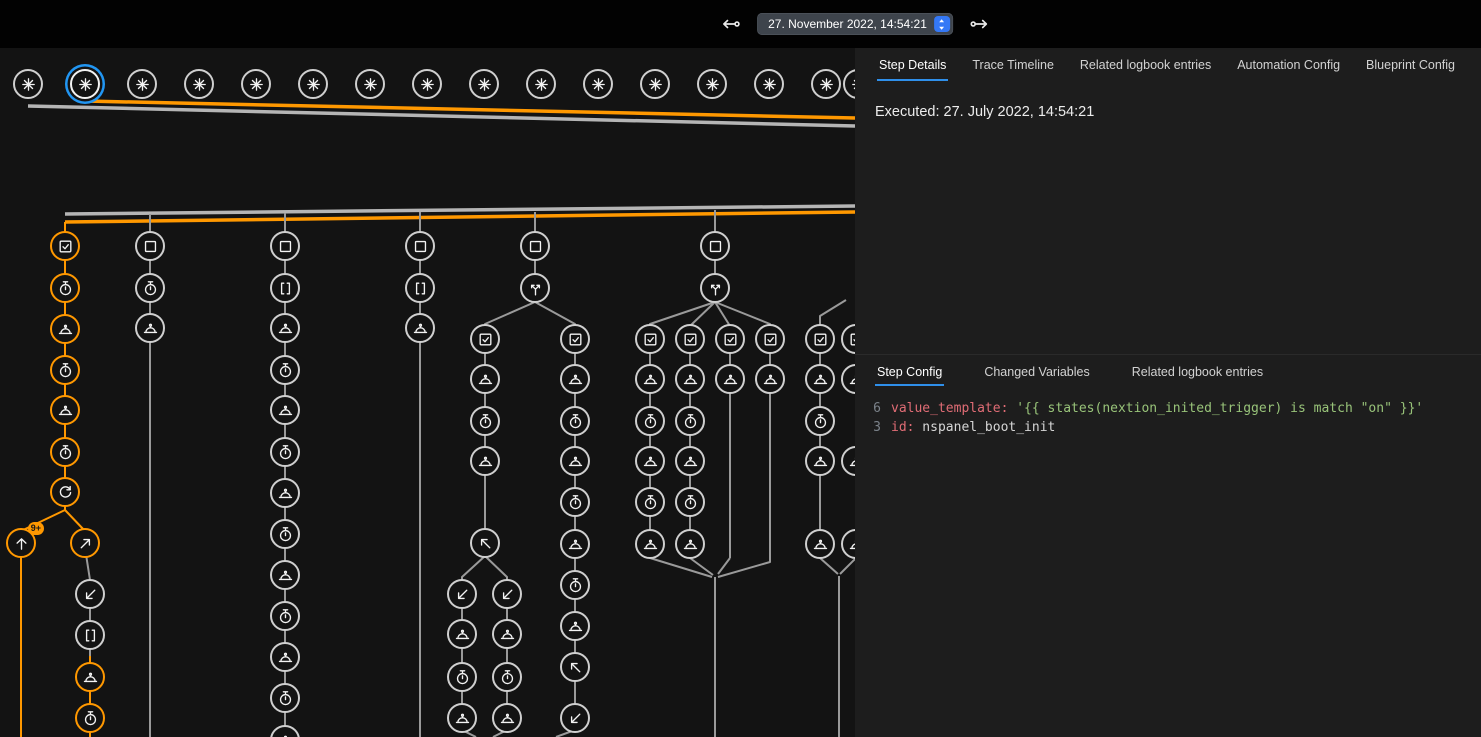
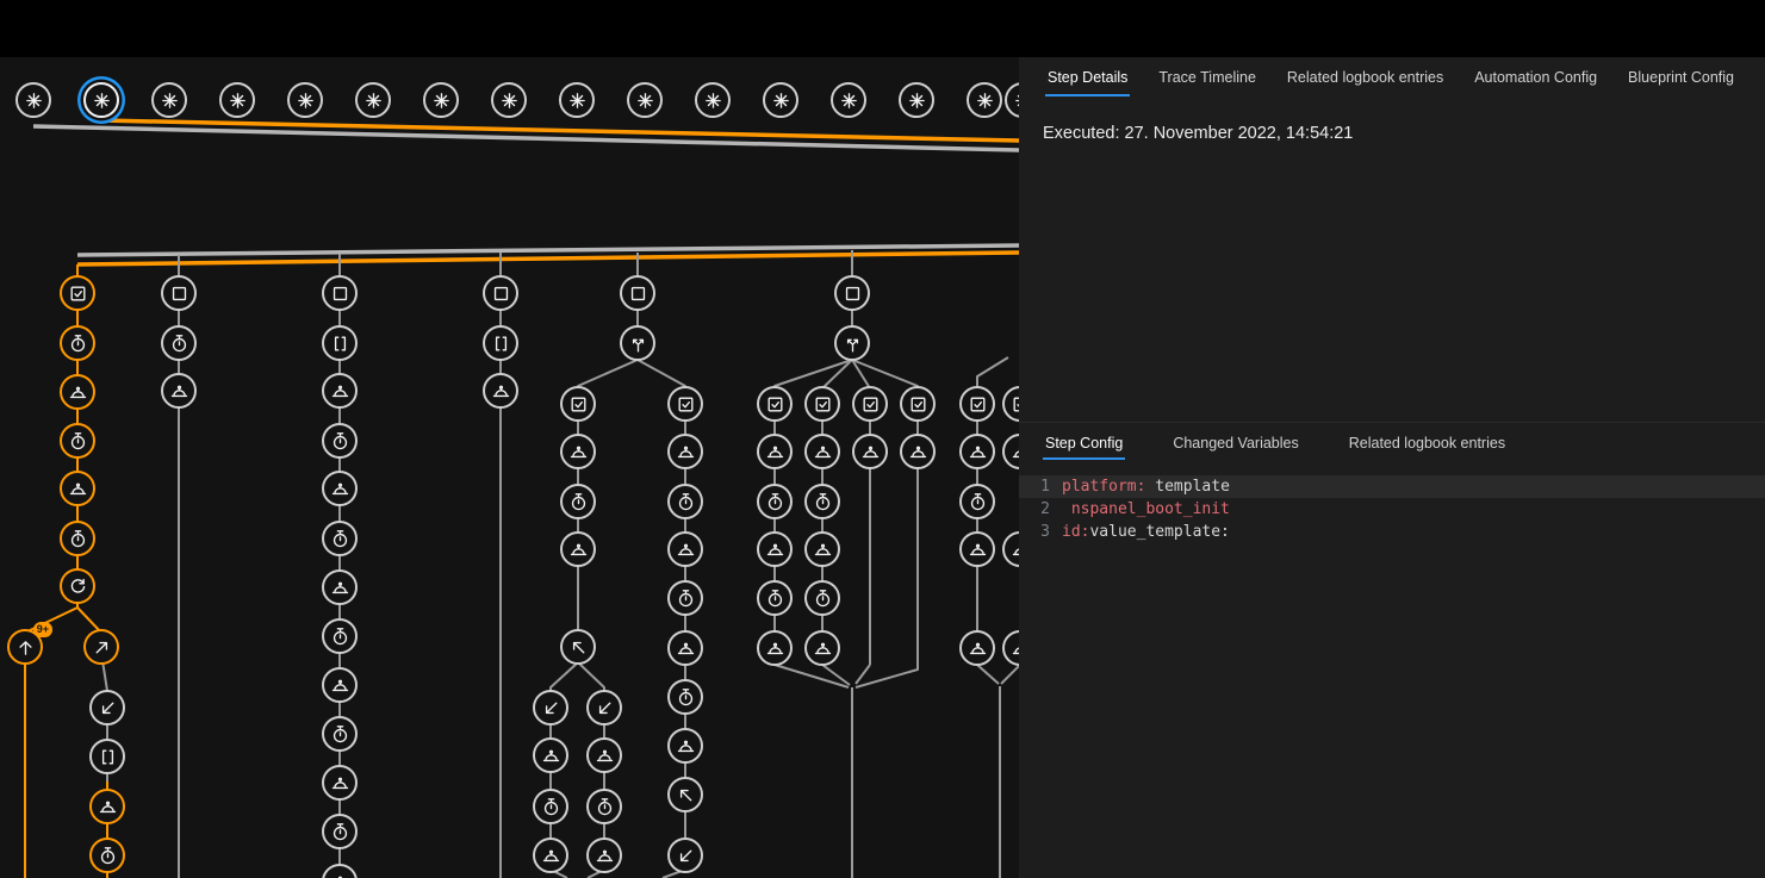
- 27. November 2022, 14:54:21
  9+
  Step Details
  Trace Timeline
  Related logbook entries
  Automation Config
  Blueprint Config
- Executed: 27. July 2022, 14:54:21
+ Executed: 27. November 2022, 14:54:21
  Step Config
  Changed Variables
  Related logbook entries
+ 1
+ platform:
+ template
- 6
+ 2
- value_template:
+ nspanel_boot_init
- '{{ states(nextion_inited_trigger) is match "on" }}'
  3
  id:
- nspanel_boot_init
+ value_template:
